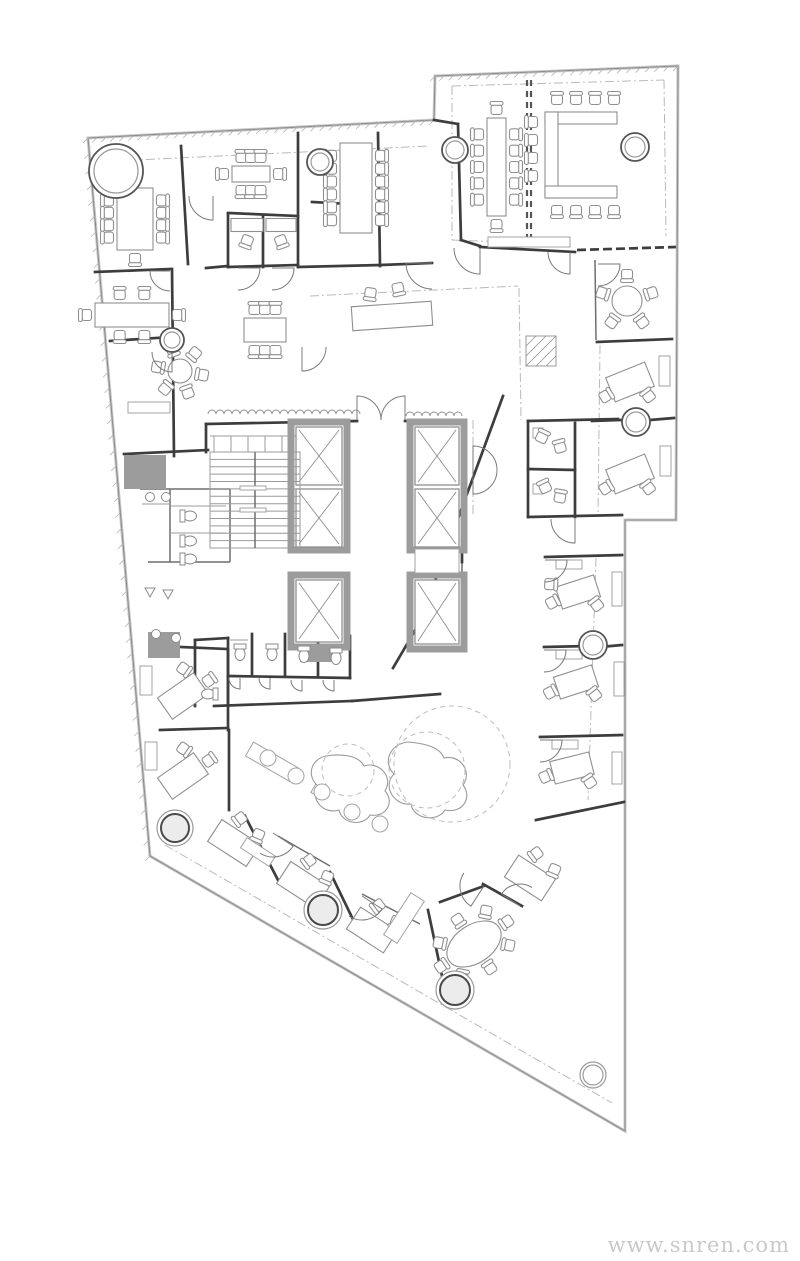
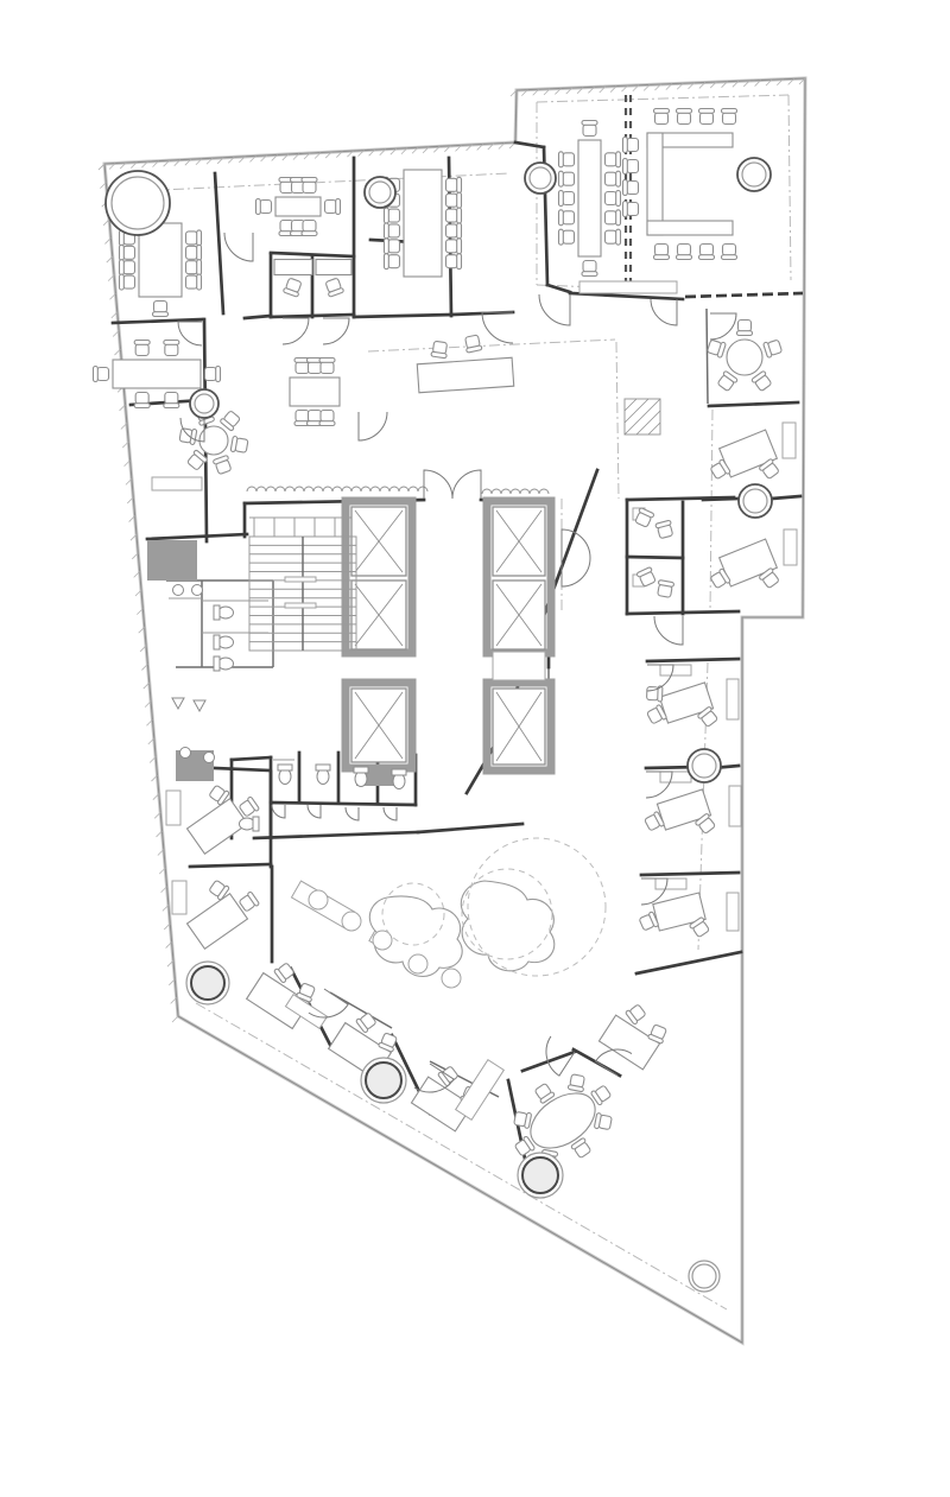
- www.snren.com
